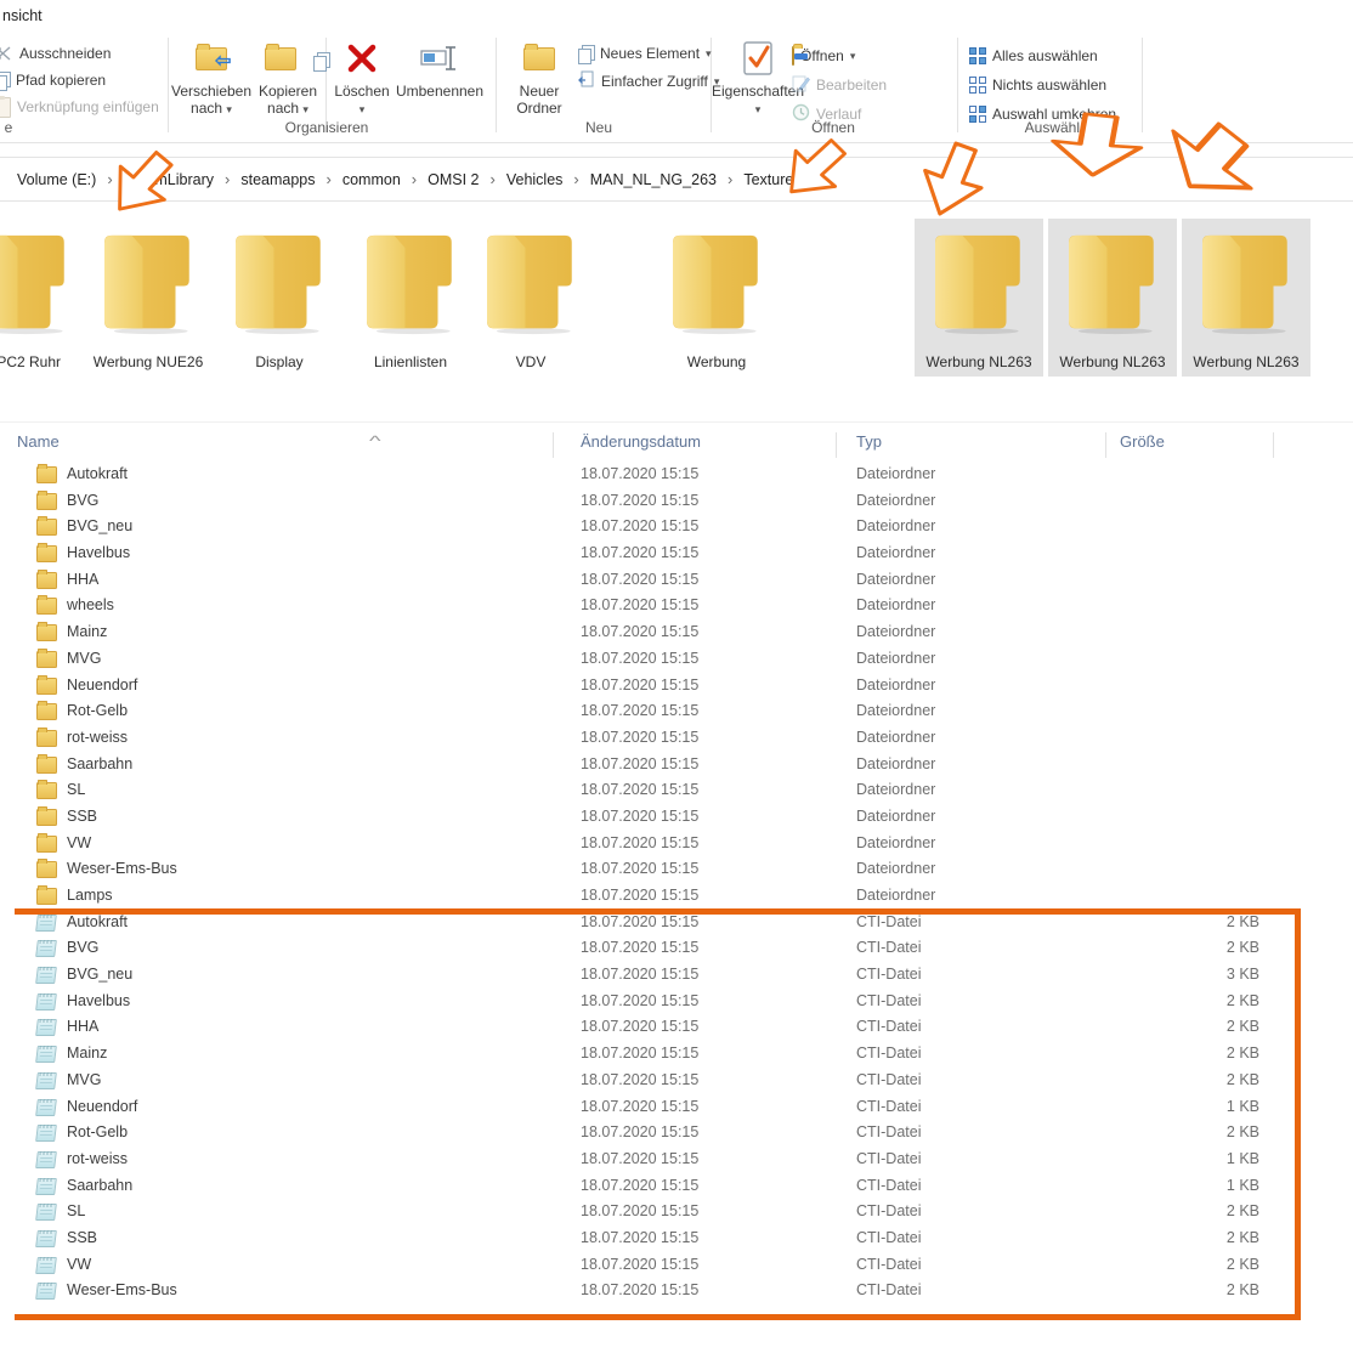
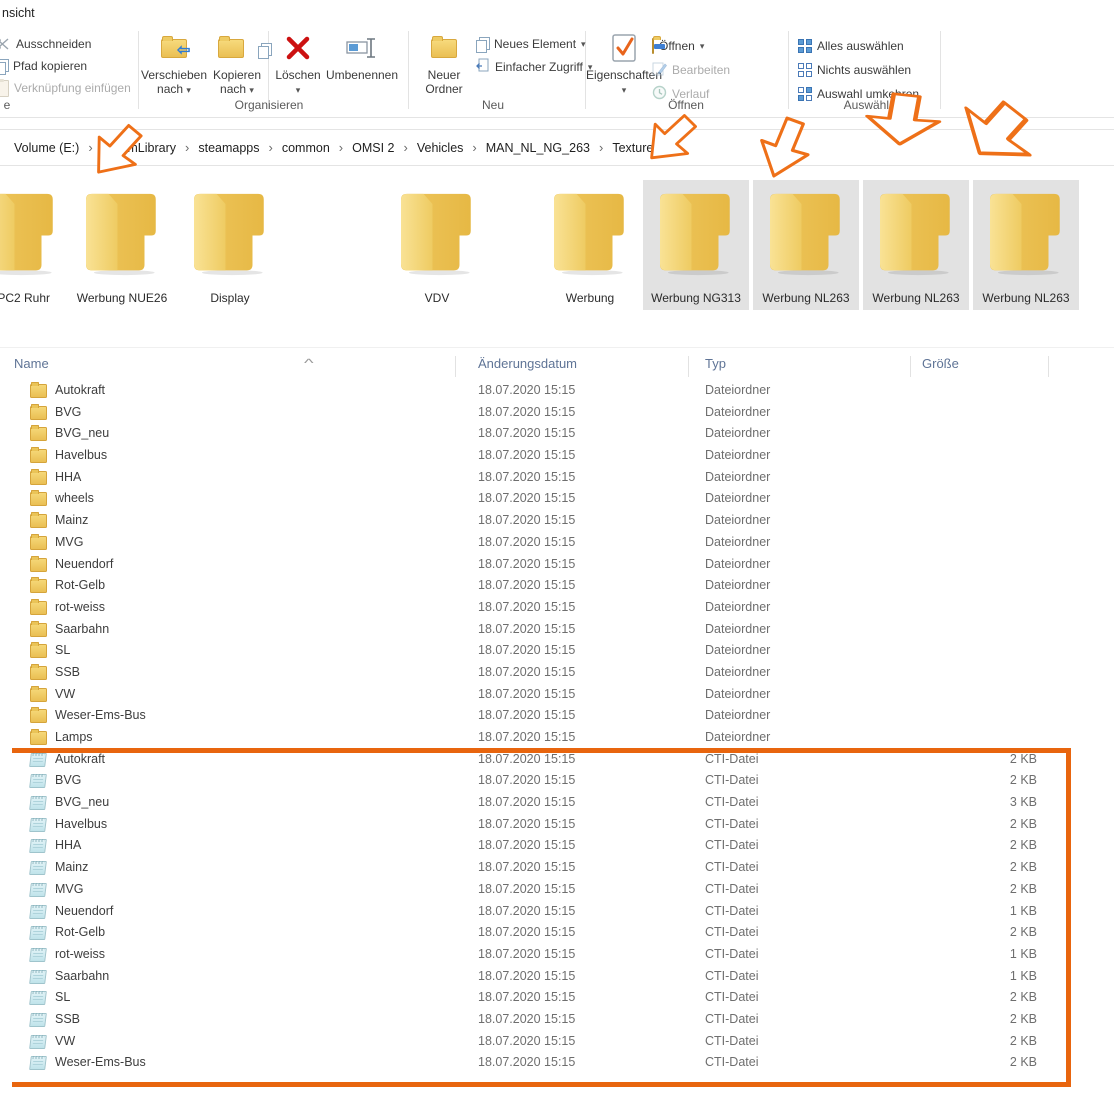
  nsicht
  Ausschneiden
  Pfad kopieren
  Verknüpfung einfügen
  e
  ⇦
  Verschieben nach ▾
  Kopieren nach ▾
  Löschen
  ▾
  Umbenennen
  Organisieren
  Neuer Ordner
  Neues Element
  ▾
  Einfacher Zugriff
  ▾
  Neu
  Eigenschaften
  ▾
  ffnen
  ▾
  Bearbeiten
  Verlauf
  Öffnen
  Alles auswählen
  Nichts auswählen
  Auswahl umken
  Auswähl
  Volume (E:)
  ›
  ›
  steamapps
  ›
  common
  ›
  OMSI 2
  ›
  Vehicles
  ›
  MAN_NL_NG_263
  ›
  Texture
  PC2 Ruhr
  Werbung NUE26
  Display
- Linienlisten
  VDV
  Werbung
+ Werbung NG313
  Werbung NL263
  Werbung NL263
  Werbung NL263
  Name
  ^
  Änderungsdatum
  Typ
  Größe
  Autokraft
  18.07.2020 15:15
  Dateiordner
  BVG
  18.07.2020 15:15
  Dateiordner
  BVG_neu
  18.07.2020 15:15
  Dateiordner
  Havelbus
  18.07.2020 15:15
  Dateiordner
  HHA
  18.07.2020 15:15
  Dateiordner
  wheels
  18.07.2020 15:15
  Dateiordner
  Mainz
  18.07.2020 15:15
  Dateiordner
  MVG
  18.07.2020 15:15
  Dateiordner
  Neuendorf
  18.07.2020 15:15
  Dateiordner
  Rot-Gelb
  18.07.2020 15:15
  Dateiordner
  rot-weiss
  18.07.2020 15:15
  Dateiordner
  Saarbahn
  18.07.2020 15:15
  Dateiordner
  SL
  18.07.2020 15:15
  Dateiordner
  SSB
  18.07.2020 15:15
  Dateiordner
  VW
  18.07.2020 15:15
  Dateiordner
  Weser-Ems-Bus
  18.07.2020 15:15
  Dateiordner
  Lamps
  18.07.2020 15:15
  Dateiordner
  Autokraft
  18.07.2020 15:15
  CTI-Datei
  2 KB
  BVG
  18.07.2020 15:15
  CTI-Datei
  2 KB
  BVG_neu
  18.07.2020 15:15
  CTI-Datei
  3 KB
  Havelbus
  18.07.2020 15:15
  CTI-Datei
  2 KB
  HHA
  18.07.2020 15:15
  CTI-Datei
  2 KB
  Mainz
  18.07.2020 15:15
  CTI-Datei
  2 KB
  MVG
  18.07.2020 15:15
  CTI-Datei
  2 KB
  Neuendorf
  18.07.2020 15:15
  CTI-Datei
  1 KB
  Rot-Gelb
  18.07.2020 15:15
  CTI-Datei
  2 KB
  rot-weiss
  18.07.2020 15:15
  CTI-Datei
  1 KB
  Saarbahn
  18.07.2020 15:15
  CTI-Datei
  1 KB
  SL
  18.07.2020 15:15
  CTI-Datei
  2 KB
  SSB
  18.07.2020 15:15
  CTI-Datei
  2 KB
  VW
  18.07.2020 15:15
  CTI-Datei
  2 KB
  Weser-Ems-Bus
  18.07.2020 15:15
  CTI-Datei
  2 KB
